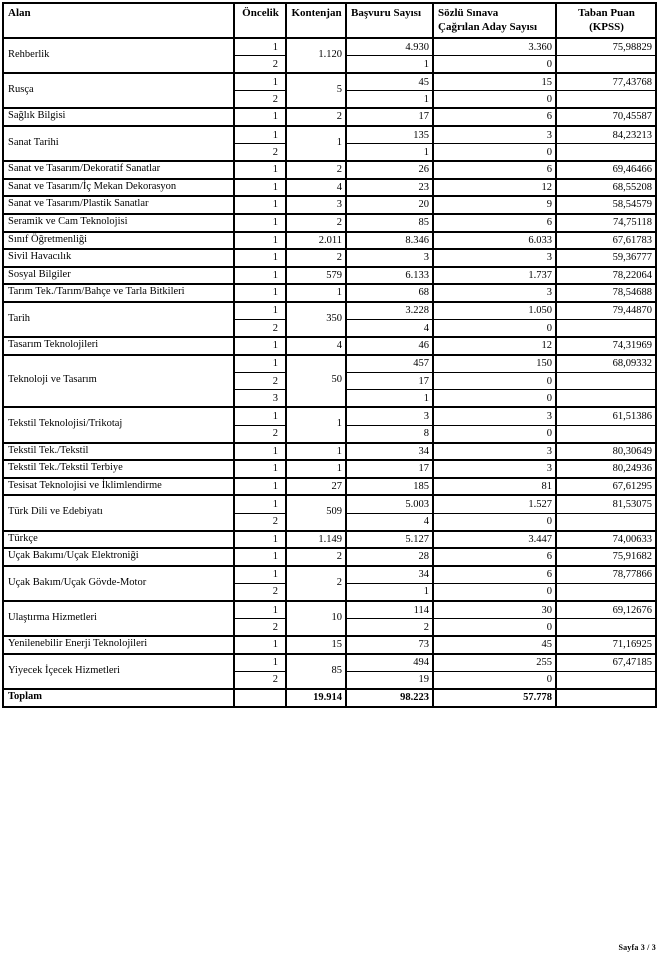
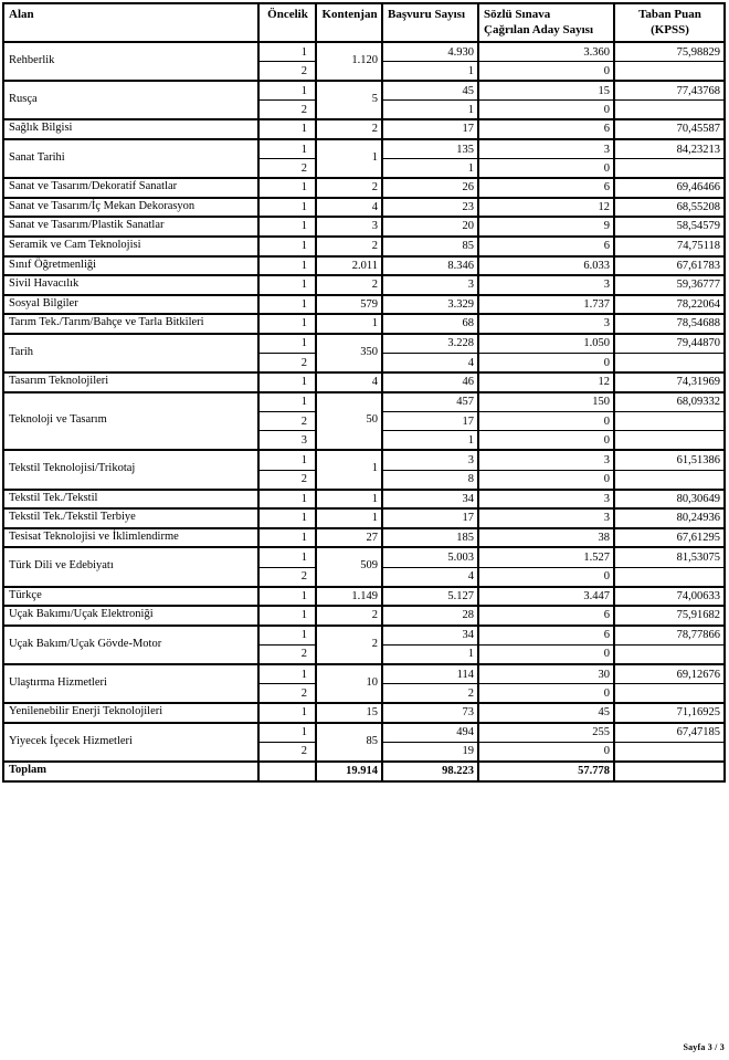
  Alan	Öncelik	Kontenjan	Başvuru Sayısı	Sözlü Sınava Çağrılan Aday Sayısı	Taban Puan (KPSS)
  Rehberlik	1	1.120	4.930	3.360	75,98829
  2	1	0
  Rusça	1	5	45	15	77,43768
  2	1	0
  Sağlık Bilgisi	1	2	17	6	70,45587
  Sanat Tarihi	1	1	135	3	84,23213
  2	1	0
  Sanat ve Tasarım/Dekoratif Sanatlar	1	2	26	6	69,46466
  Sanat ve Tasarım/İç Mekan Dekorasyon	1	4	23	12	68,55208
  Sanat ve Tasarım/Plastik Sanatlar	1	3	20	9	58,54579
  Seramik ve Cam Teknolojisi	1	2	85	6	74,75118
  Sınıf Öğretmenliği	1	2.011	8.346	6.033	67,61783
  Sivil Havacılık	1	2	3	3	59,36777
- Sosyal Bilgiler	1	579	6.133	1.737	78,22064
+ Sosyal Bilgiler	1	579	3.329	1.737	78,22064
  Tarım Tek./Tarım/Bahçe ve Tarla Bitkileri	1	1	68	3	78,54688
  Tarih	1	350	3.228	1.050	79,44870
  2	4	0
  Tasarım Teknolojileri	1	4	46	12	74,31969
  Teknoloji ve Tasarım	1	50	457	150	68,09332
  2	17	0
  3	1	0
  Tekstil Teknolojisi/Trikotaj	1	1	3	3	61,51386
  2	8	0
  Tekstil Tek./Tekstil	1	1	34	3	80,30649
  Tekstil Tek./Tekstil Terbiye	1	1	17	3	80,24936
- Tesisat Teknolojisi ve İklimlendirme	1	27	185	81	67,61295
+ Tesisat Teknolojisi ve İklimlendirme	1	27	185	38	67,61295
  Türk Dili ve Edebiyatı	1	509	5.003	1.527	81,53075
  2	4	0
  Türkçe	1	1.149	5.127	3.447	74,00633
  Uçak Bakımı/Uçak Elektroniği	1	2	28	6	75,91682
  Uçak Bakım/Uçak Gövde-Motor	1	2	34	6	78,77866
  2	1	0
  Ulaştırma Hizmetleri	1	10	114	30	69,12676
  2	2	0
  Yenilenebilir Enerji Teknolojileri	1	15	73	45	71,16925
  Yiyecek İçecek Hizmetleri	1	85	494	255	67,47185
  2	19	0
  Toplam		19.914	98.223	57.778
  Sayfa 3 / 3
